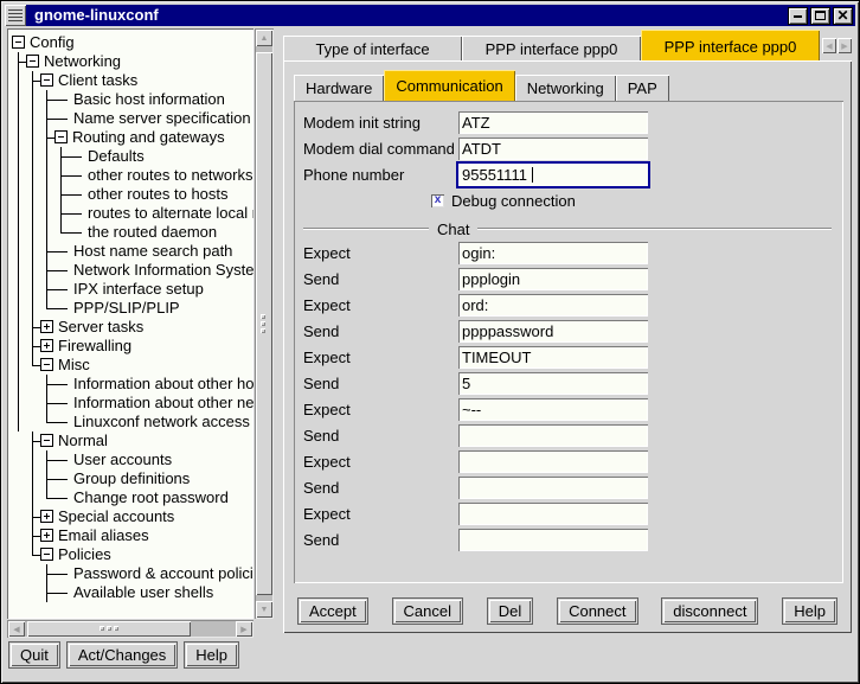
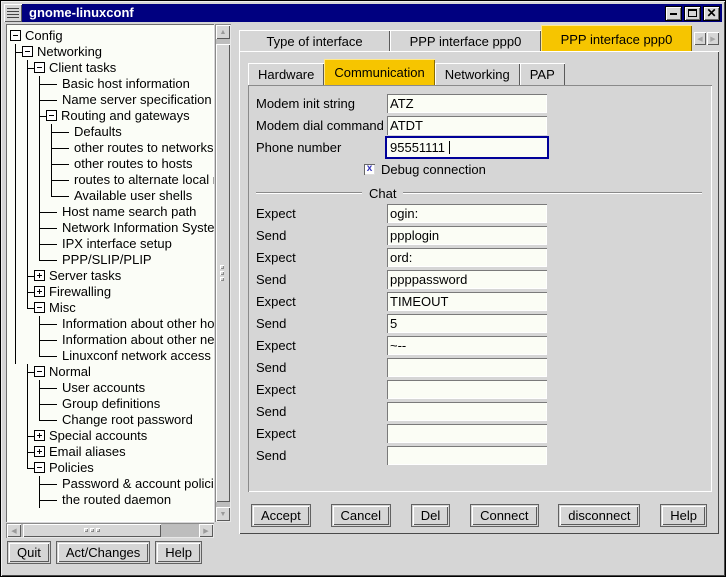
  gnome-linuxconf
  ✕
  Config
  Networking
  Client tasks
  Basic host information
  Name server specification
  Routing and gateways
  Defaults
  other routes to networks
  other routes to hosts
  routes to alternate local
- the routed daemon
+ Available user shells
  Host name search path
  Network Information Syste
  IPX interface setup
  PPP/SLIP/PLIP
  Server tasks
  Firewalling
  Misc
  Information about other ho
  Information about other ne
  Linuxconf network access
  Normal
  User accounts
  Group definitions
  Change root password
  Special accounts
  Email aliases
  Policies
  Password & account polici
- Available user shells
+ the routed daemon
  Type of interface
  PPP interface ppp0
  PPP interface ppp0
  Hardware
  Communication
  Networking
  PAP
  Chat
  Modem init string
  ATZ
  Modem dial command
  ATDT
  Phone number
  95551111
  x
  Debug connection
  Expect
  ogin:
  Send
  ppplogin
  Expect
  ord:
  Send
  ppppassword
  Expect
  TIMEOUT
  Send
  5
  Expect
  ~--
  Send
  Expect
  Send
  Expect
  Send
  Accept
  Cancel
  Del
  Connect
  disconnect
  Help
  Quit
  Act/Changes
  Help
